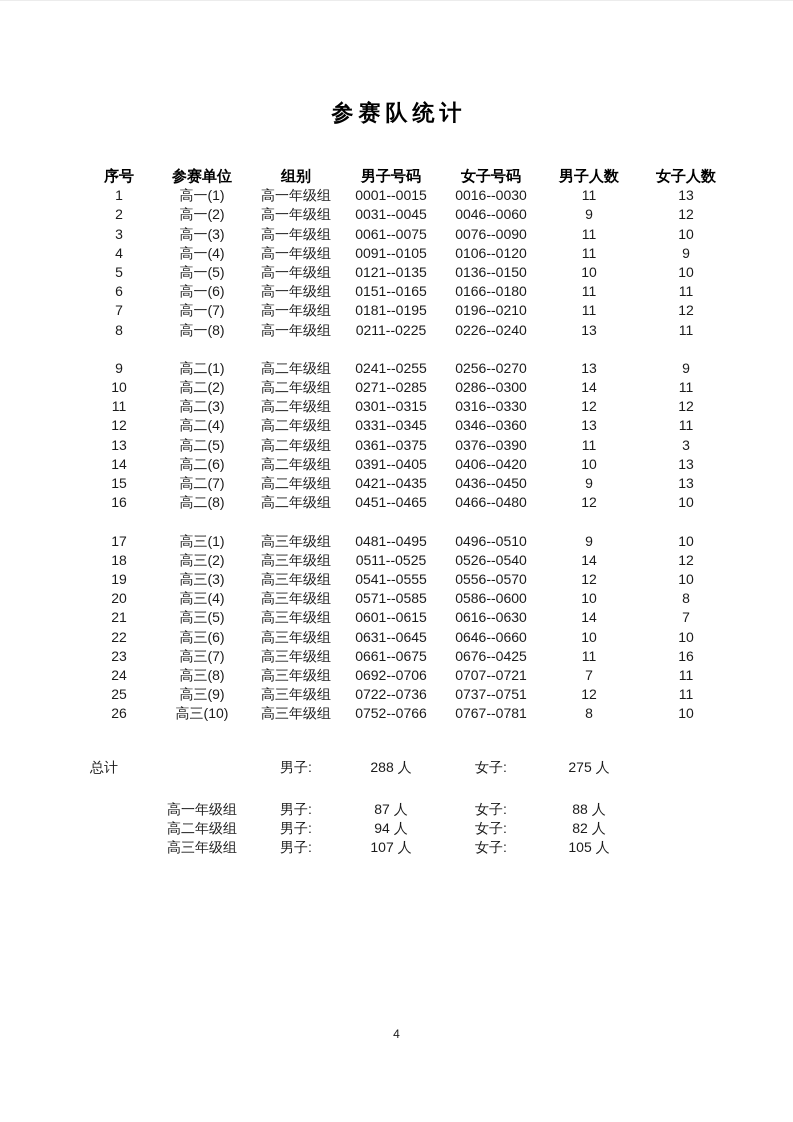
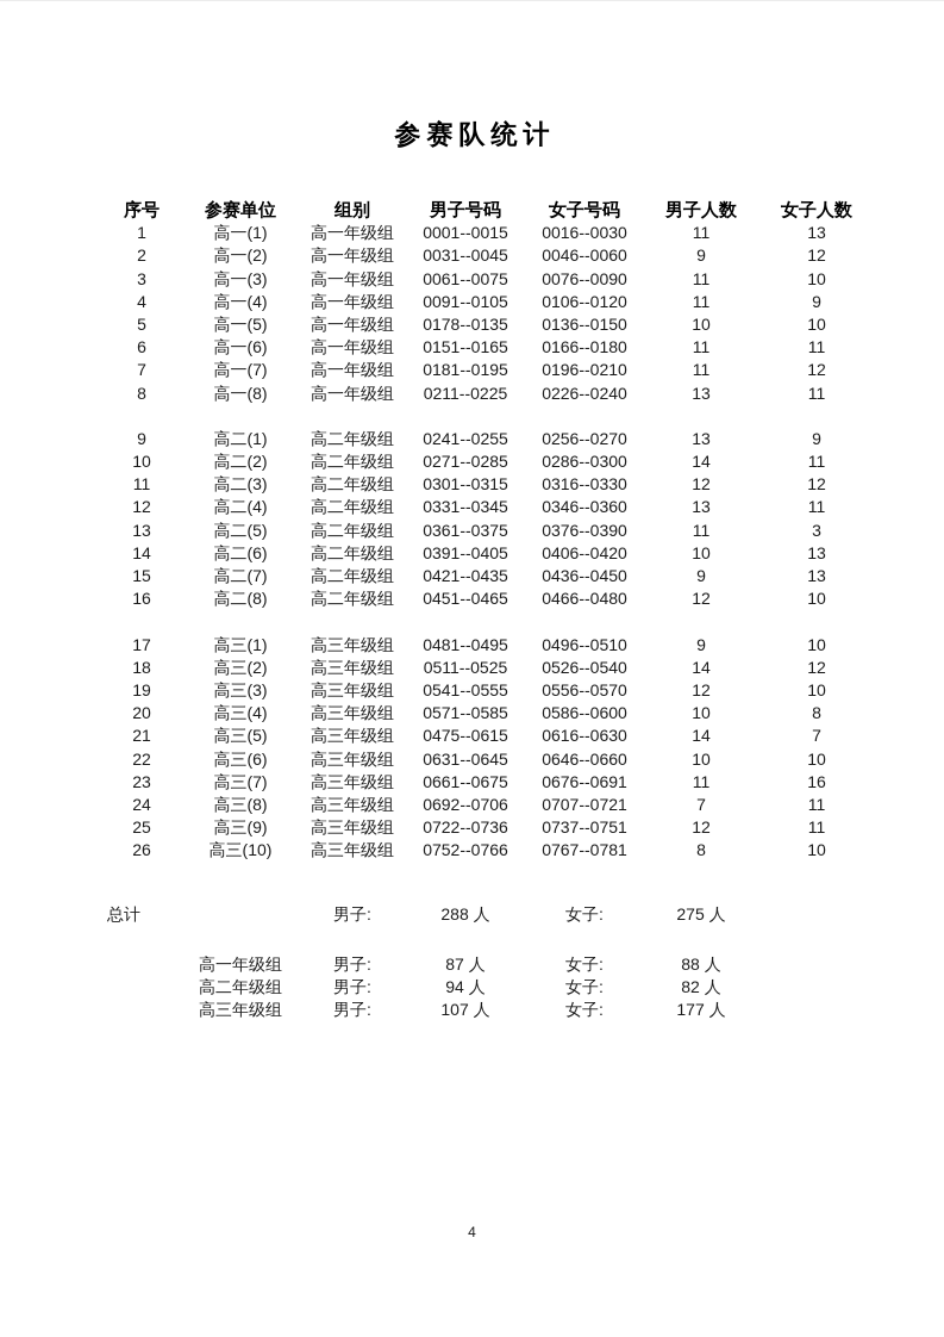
  参赛队统计
  序号
  参赛单位
  组别
  男子号码
  女子号码
  男子人数
  女子人数
  1
  高一(1)
  高一年级组
  0001--0015
  0016--0030
  11
  13
  2
  高一(2)
  高一年级组
  0031--0045
  0046--0060
  9
  12
  3
  高一(3)
  高一年级组
  0061--0075
  0076--0090
  11
  10
  4
  高一(4)
  高一年级组
  0091--0105
  0106--0120
  11
  9
  5
  高一(5)
  高一年级组
- 0121--0135
+ 0178--0135
  0136--0150
  10
  10
  6
  高一(6)
  高一年级组
  0151--0165
  0166--0180
  11
  11
  7
  高一(7)
  高一年级组
  0181--0195
  0196--0210
  11
  12
  8
  高一(8)
  高一年级组
  0211--0225
  0226--0240
  13
  11
  9
  高二(1)
  高二年级组
  0241--0255
  0256--0270
  13
  9
  10
  高二(2)
  高二年级组
  0271--0285
  0286--0300
  14
  11
  11
  高二(3)
  高二年级组
  0301--0315
  0316--0330
  12
  12
  12
  高二(4)
  高二年级组
  0331--0345
  0346--0360
  13
  11
  13
  高二(5)
  高二年级组
  0361--0375
  0376--0390
  11
  3
  14
  高二(6)
  高二年级组
  0391--0405
  0406--0420
  10
  13
  15
  高二(7)
  高二年级组
  0421--0435
  0436--0450
  9
  13
  16
  高二(8)
  高二年级组
  0451--0465
  0466--0480
  12
  10
  17
  高三(1)
  高三年级组
  0481--0495
  0496--0510
  9
  10
  18
  高三(2)
  高三年级组
  0511--0525
  0526--0540
  14
  12
  19
  高三(3)
  高三年级组
  0541--0555
  0556--0570
  12
  10
  20
  高三(4)
  高三年级组
  0571--0585
  0586--0600
  10
  8
  21
  高三(5)
  高三年级组
- 0601--0615
+ 0475--0615
  0616--0630
  14
  7
  22
  高三(6)
  高三年级组
  0631--0645
  0646--0660
  10
  10
  23
  高三(7)
  高三年级组
  0661--0675
- 0676--0425
+ 0676--0691
  11
  16
  24
  高三(8)
  高三年级组
  0692--0706
  0707--0721
  7
  11
  25
  高三(9)
  高三年级组
  0722--0736
  0737--0751
  12
  11
  26
  高三(10)
  高三年级组
  0752--0766
  0767--0781
  8
  10
  总计
  男子:
  288 人
  女子:
  275 人
  高一年级组
  男子:
  87 人
  女子:
  88 人
  高二年级组
  男子:
  94 人
  女子:
  82 人
  高三年级组
  男子:
  107 人
  女子:
- 105 人
+ 177 人
  4
